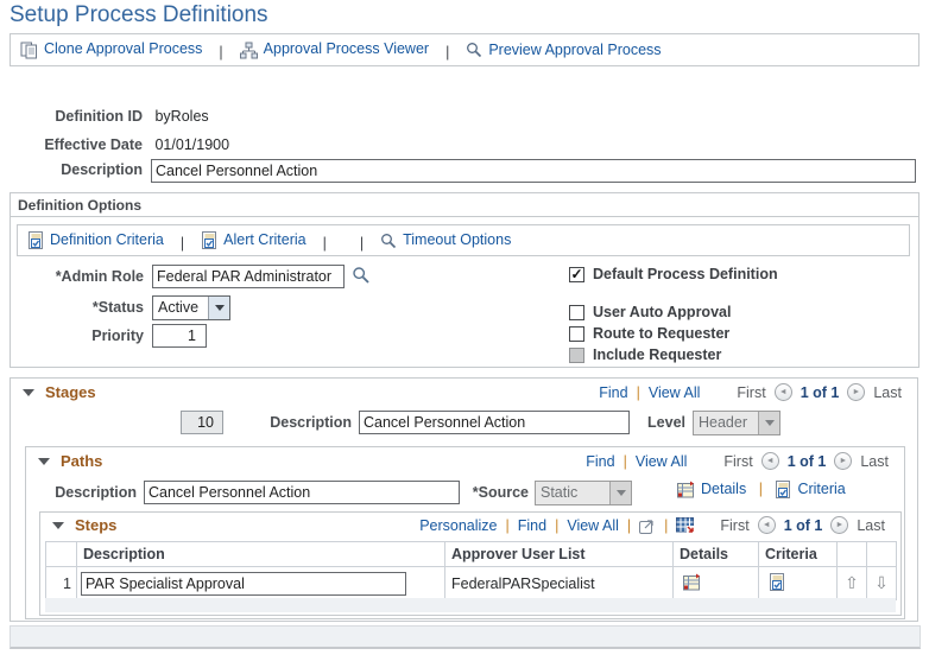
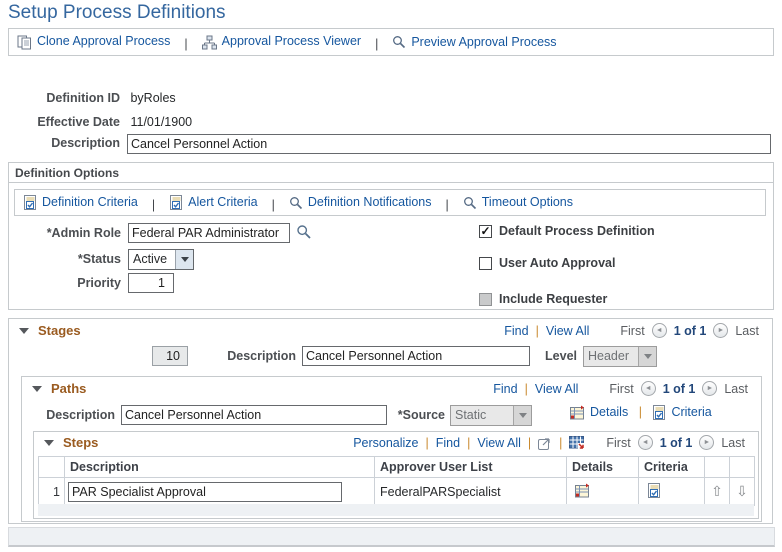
  Setup Process Definitions
  Clone Approval Process
  Approval Process Viewer
  Preview Approval Process
  Definition ID byRoles
- Effective Date 01/01/1900
+ Effective Date 11/01/1900
  Description
  Cancel Personnel Action
  Definition Options
  Definition Criteria
  Alert Criteria
+ Definition Notifications
  Timeout Options
  *Admin Role
  Federal PAR Administrator
  *Status
  Active
  Priority
  1
  Default Process Definition
  User Auto Approval
- Route to Requester
  Include Requester
  Stages
  Find
  View All
  First
  1 of 1
  Last
  10
  Description
  Cancel Personnel Action
  Level
  Header
  Paths
  Find
  View All
  First
  1 of 1
  Last
  Description
  Cancel Personnel Action
  *Source
  Static
  Details Criteria
  Steps
  Personalize
  Find
  View All
  First
  1 of 1
  Last
  	Description	Approver User List	Details	Criteria
  1	PAR Specialist Approval	FederalPARSpecialist
